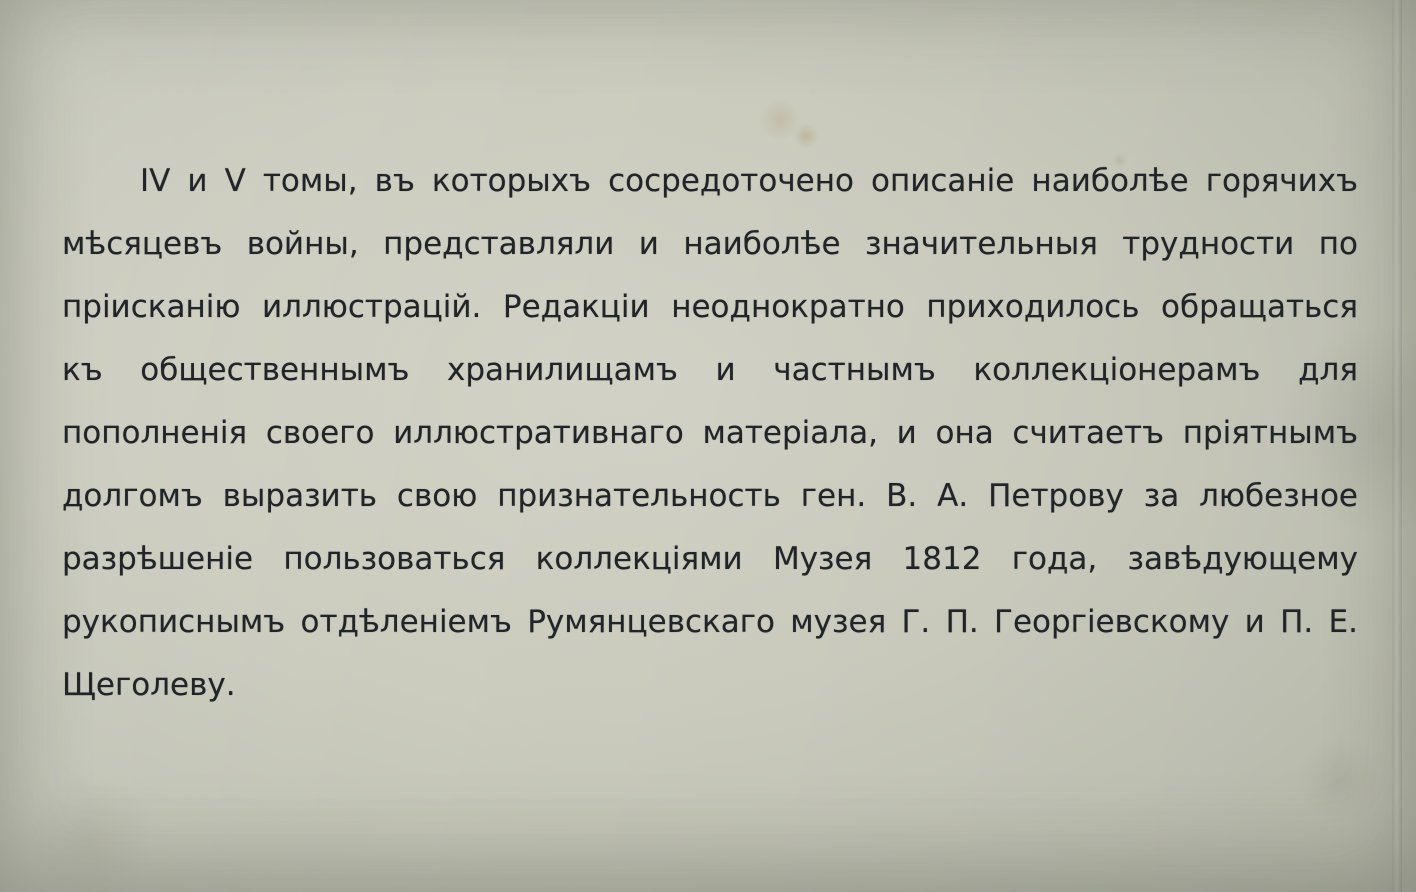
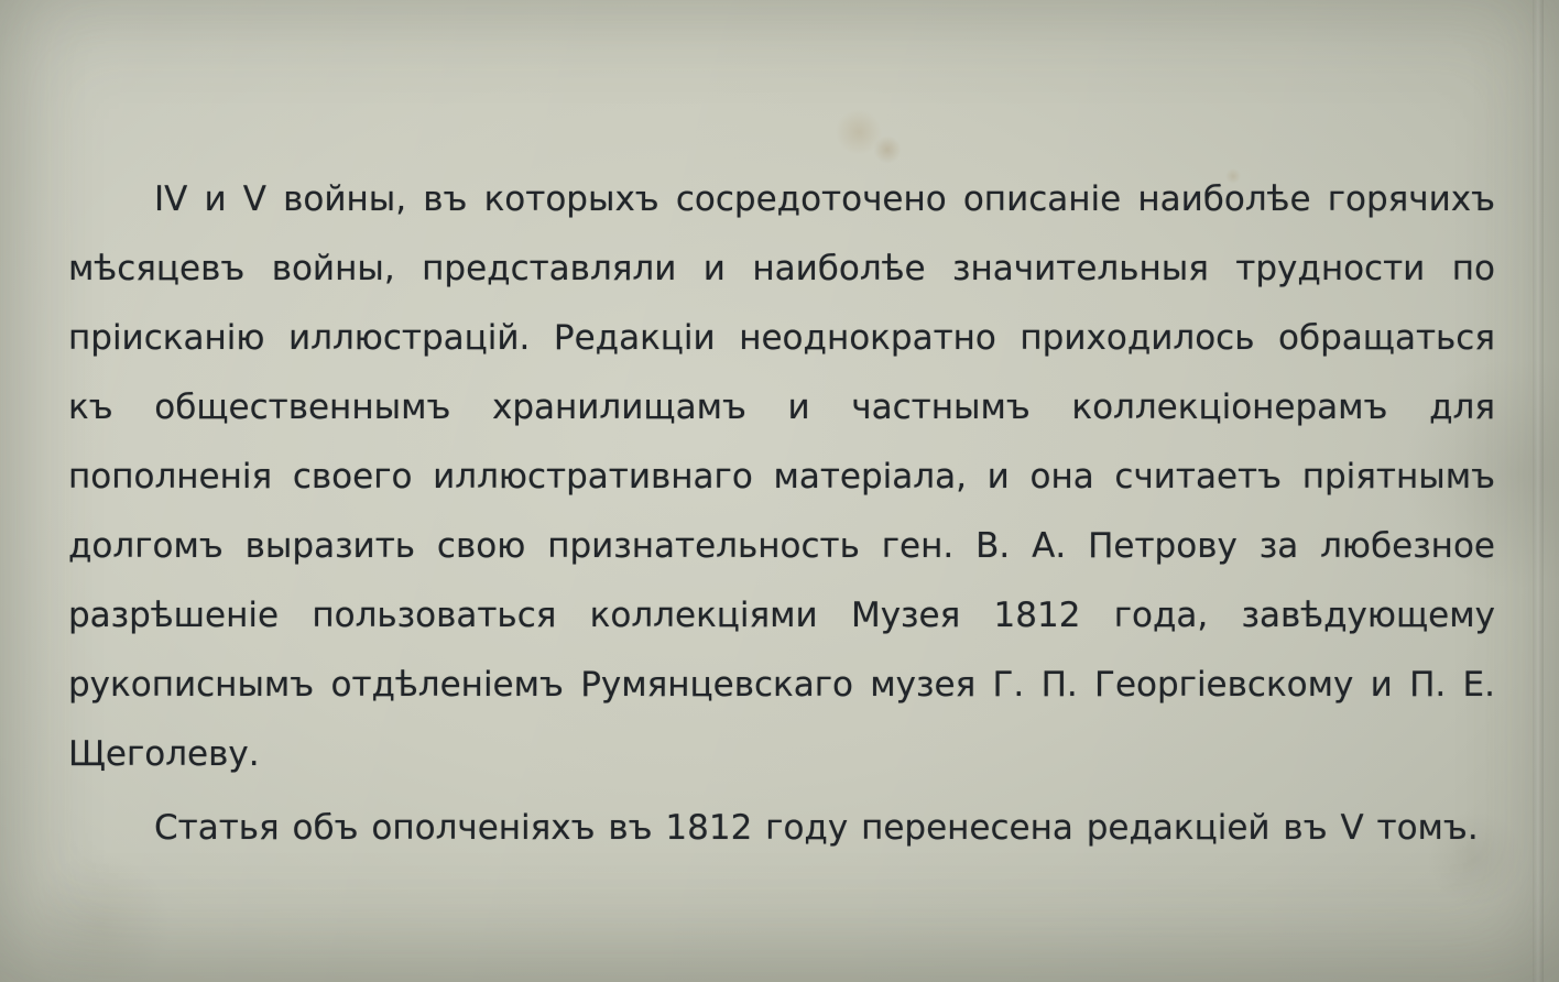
- IV и V томы, въ которыхъ сосредоточено описаніе наиболѣе горячихъ мѣсяцевъ войны, представляли и наиболѣе значительныя трудности по прiисканію иллюстрацій. Редакціи неоднократно приходилось обращаться къ общественнымъ хранилищамъ и частнымъ коллекціонерамъ для пополненія своего иллюстративнаго матеріала, и она считаетъ прiятнымъ долгомъ выразить свою признательность ген. В. А. Петрову за любезное разрѣшеніе пользоваться коллекціями Музея 1812 года, завѣдующему рукописнымъ отдѣленіемъ Румянцевскаго музея Г. П. Георгіевскому и П. Е. Щеголеву.
+ IV и V войны, въ которыхъ сосредоточено описаніе наиболѣе горячихъ мѣсяцевъ войны, представляли и наиболѣе значительныя трудности по прiисканію иллюстрацій. Редакціи неоднократно приходилось обращаться къ общественнымъ хранилищамъ и частнымъ коллекціонерамъ для пополненія своего иллюстративнаго матеріала, и она считаетъ прiятнымъ долгомъ выразить свою признательность ген. В. А. Петрову за любезное разрѣшеніе пользоваться коллекціями Музея 1812 года, завѣдующему рукописнымъ отдѣленіемъ Румянцевскаго музея Г. П. Георгіевскому и П. Е. Щеголеву.
+ Статья объ ополченіяхъ въ 1812 году перенесена редакціей въ V томъ.
